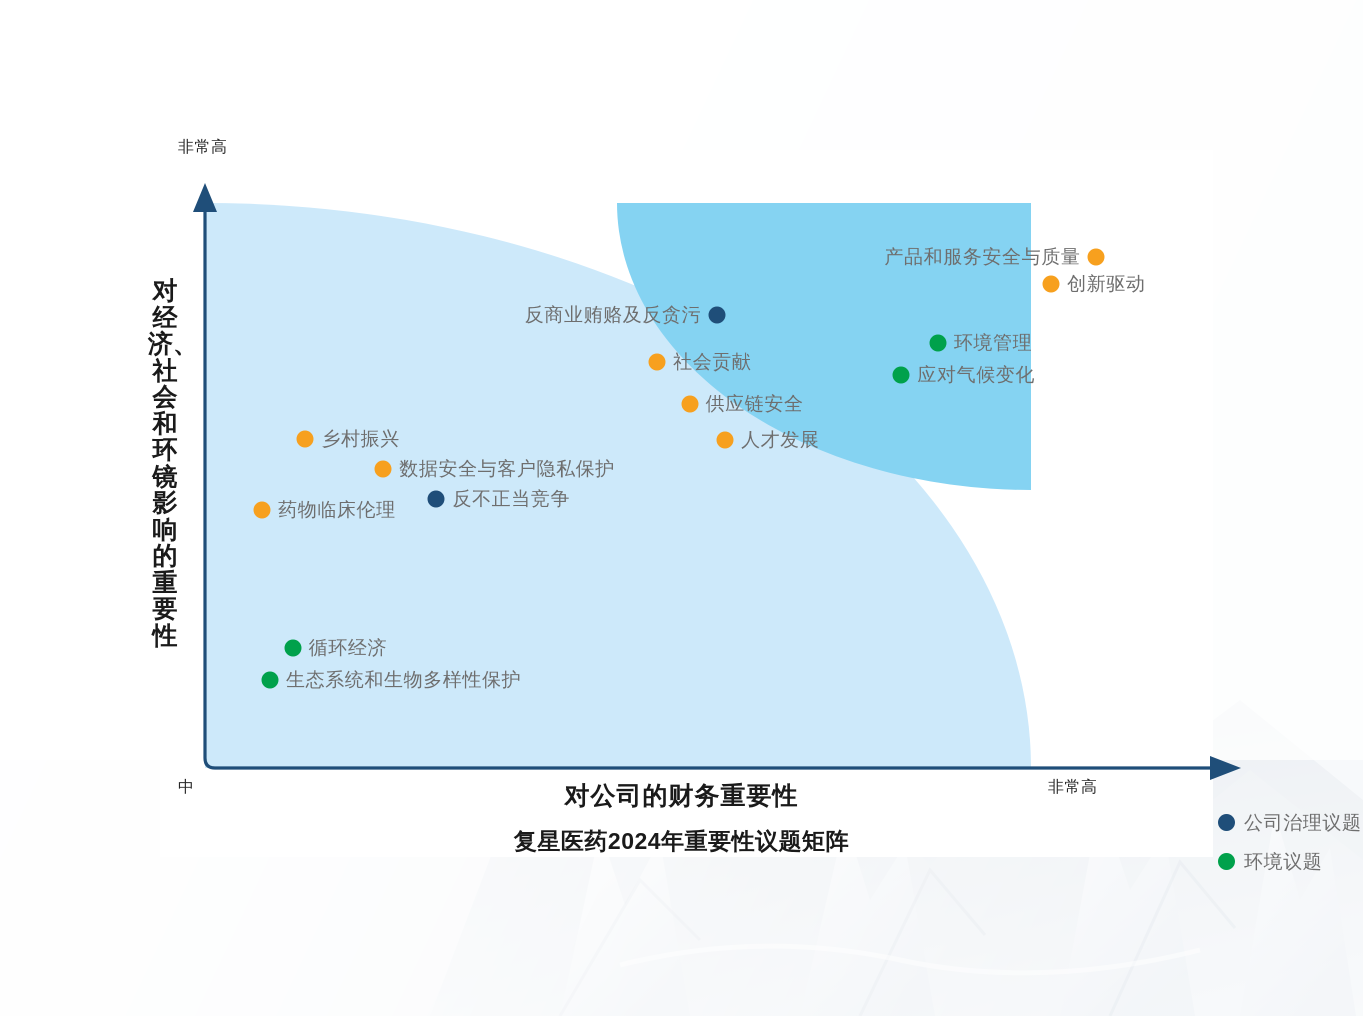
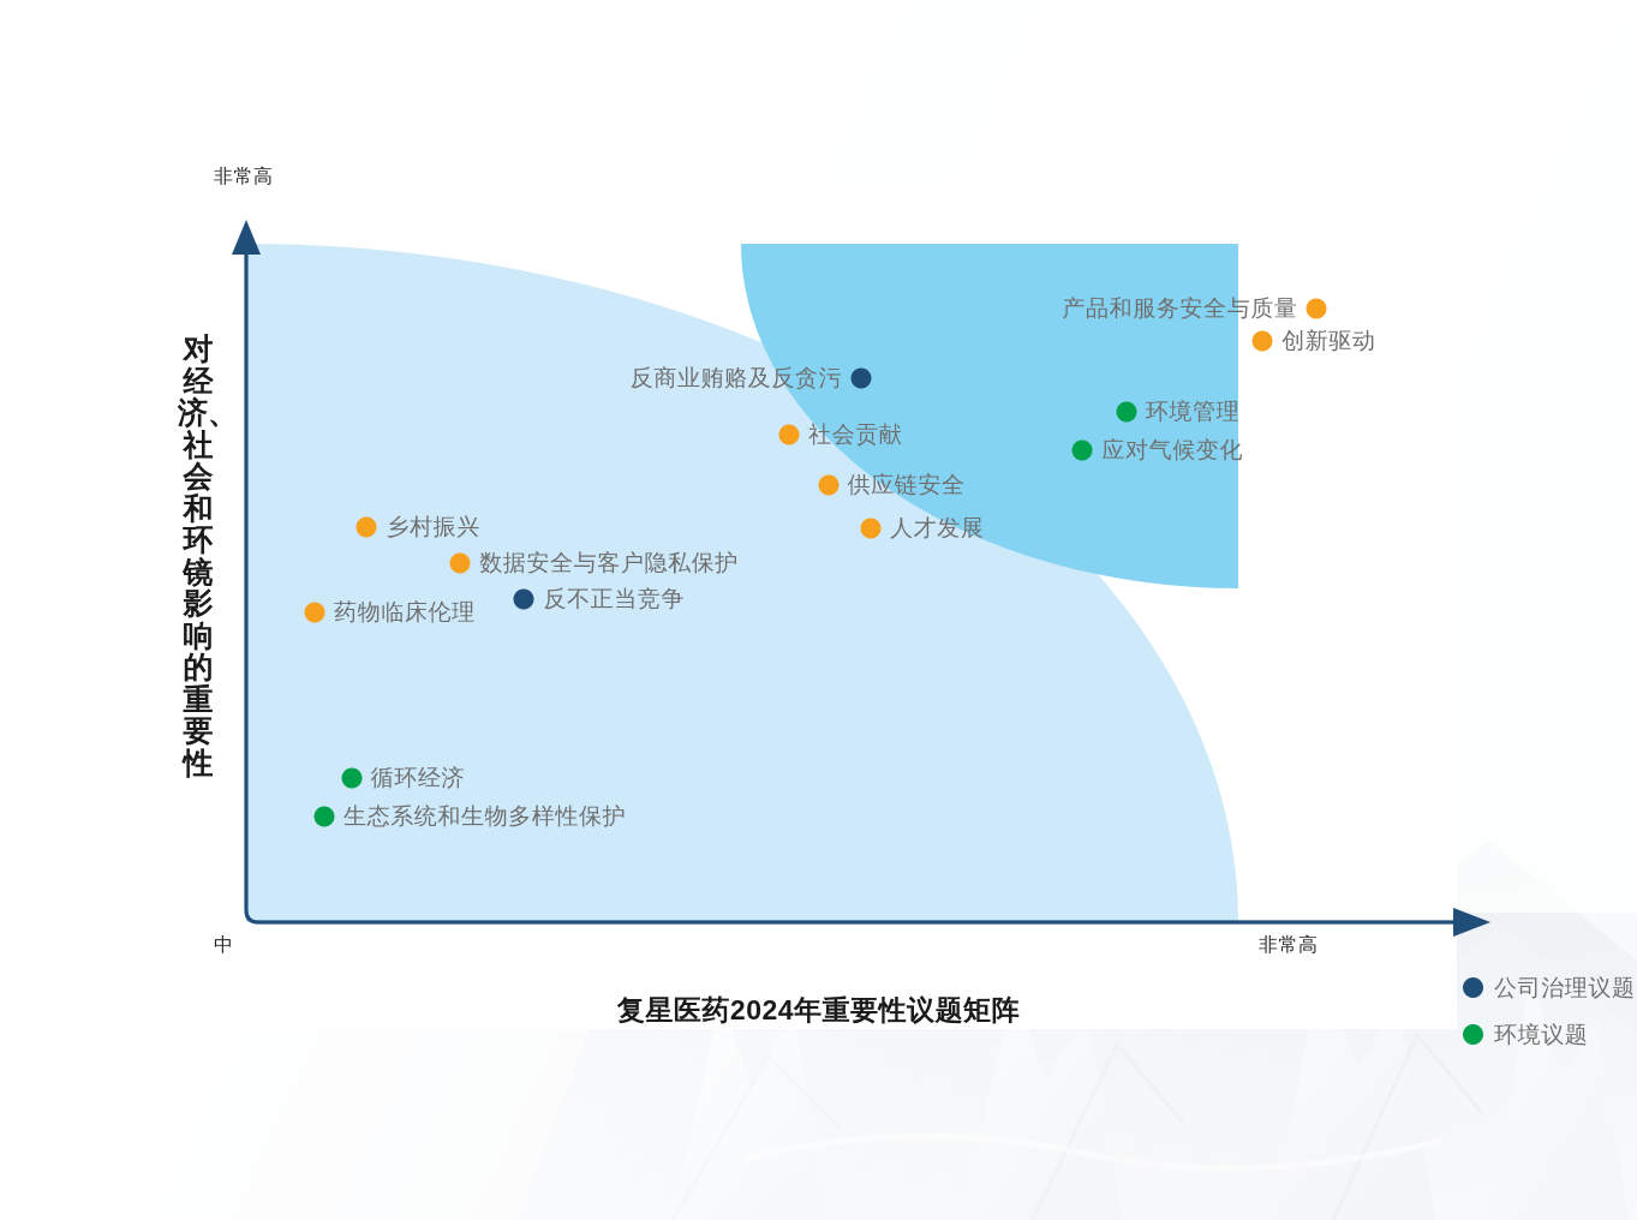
  非常高
  中
  非常高
  产品和服务安全与质量
  创新驱动
  反商业贿赂及反贪污
  环境管理
  应对气候变化
  社会贡献
  供应链安全
  人才发展
  乡村振兴
  数据安全与客户隐私保护
  反不正当竞争
  药物临床伦理
  循环经济
  生态系统和生物多样性保护
  公司治理议题
  环境议题
  对经济、社会和环镜影响的重要性
- 对公司的财务重要性
  复星医药2024年重要性议题矩阵
